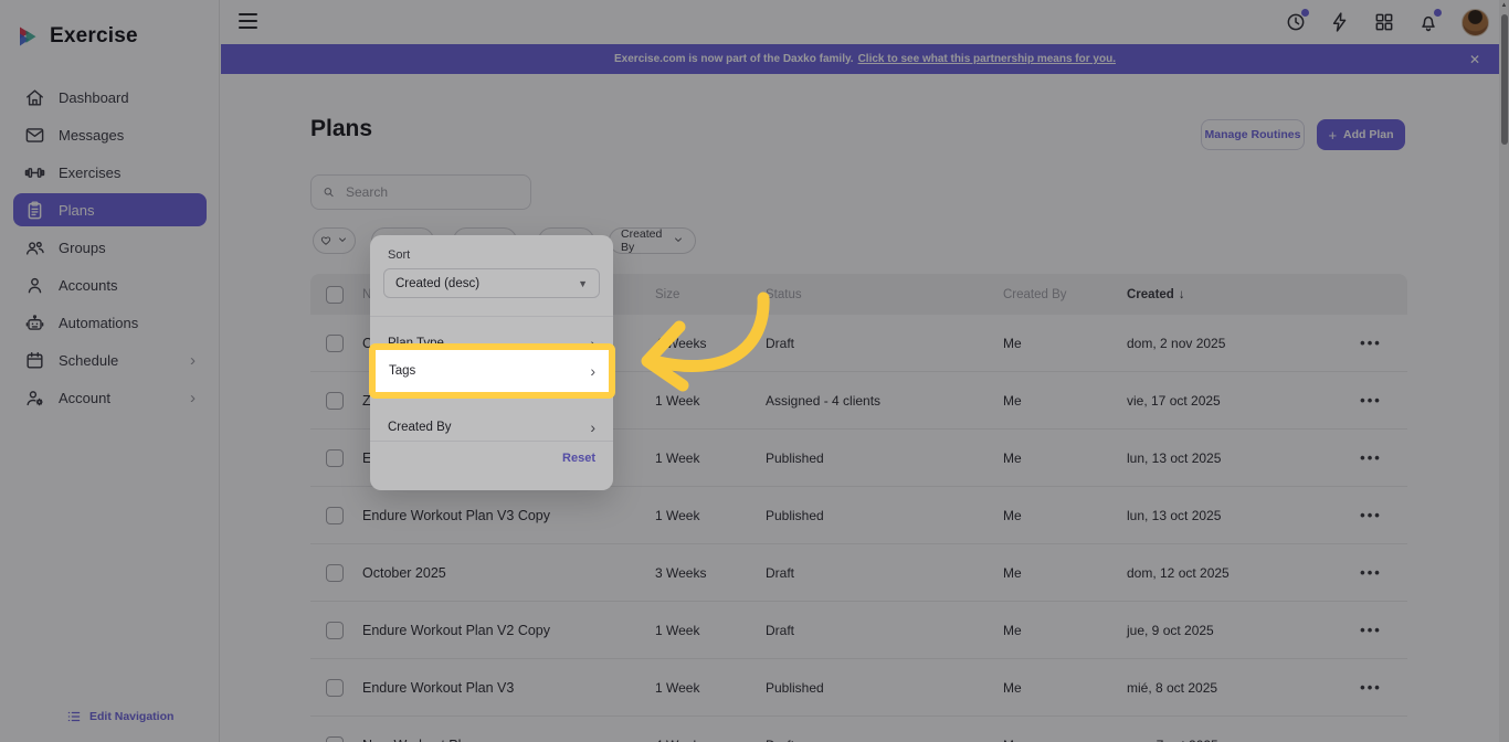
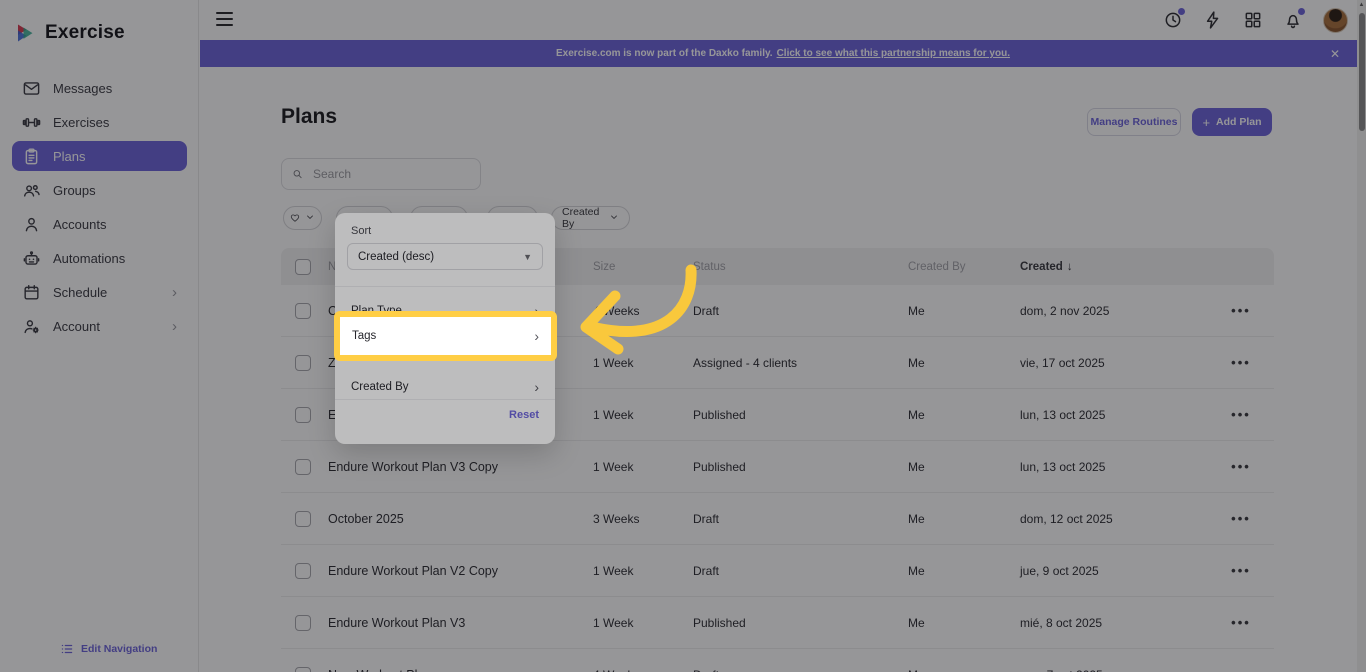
  Exercise
- Dashboard
  Messages
  Exercises
  Plans
  Groups
  Accounts
  Automations
  Schedule
  ›
  Account
  ›
  Edit Navigation
  Exercise.com is now part of the Daxko family.
  Click to see what this partnership means for you.
  ✕
  Plans
  Manage Routines
  +
  Add Plan
  Search
  Created By
  Size
  Status
  Created By
  Created
  ↓
  C
  Draft
  Me
  dom, 2 nov 2025
  •••
  Z
  1 Week
  Assigned - 4 clients
  Me
  vie, 17 oct 2025
  •••
  E
  1 Week
  Published
  Me
  lun, 13 oct 2025
  •••
  Endure Workout Plan V3 Copy
  1 Week
  Published
  Me
  lun, 13 oct 2025
  •••
  October 2025
  3 Weeks
  Draft
  Me
  dom, 12 oct 2025
  •••
  Endure Workout Plan V2 Copy
  1 Week
  Draft
  Me
  jue, 9 oct 2025
  •••
  Endure Workout Plan V3
  1 Week
  Published
  Me
  mié, 8 oct 2025
  •••
  Sort
  Created (desc)
  ▼
  Created By
  ›
  Reset
  Tags
  ›
